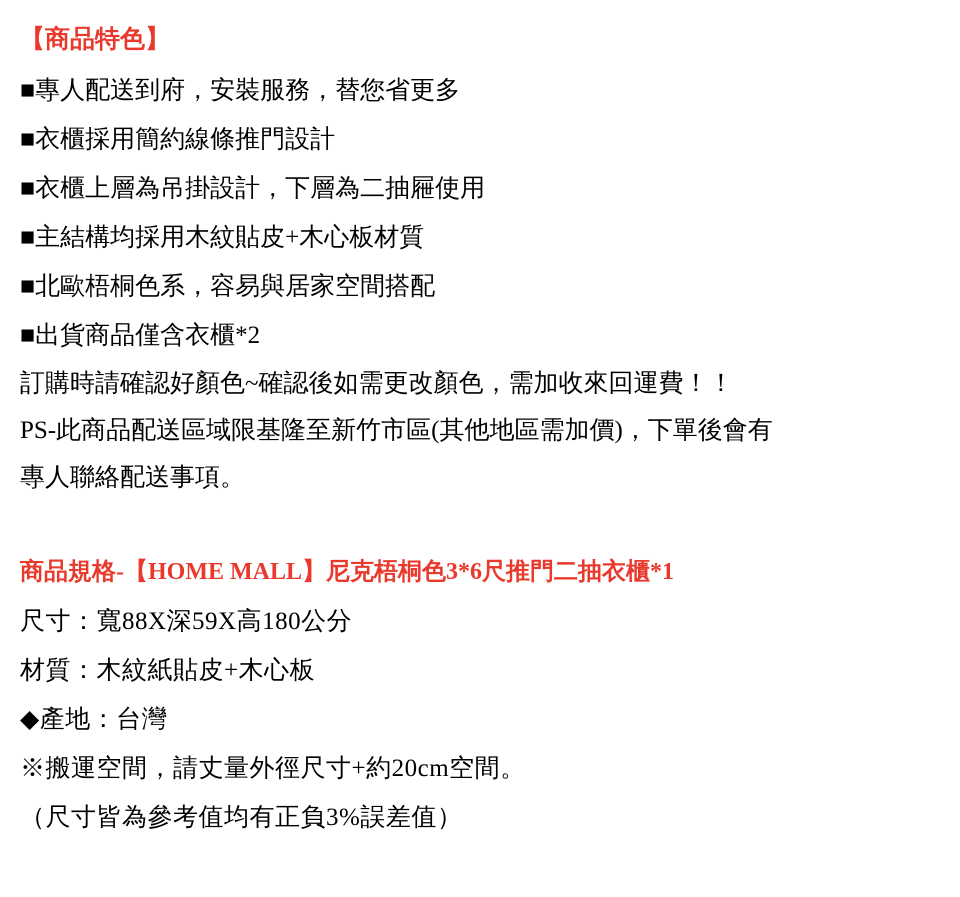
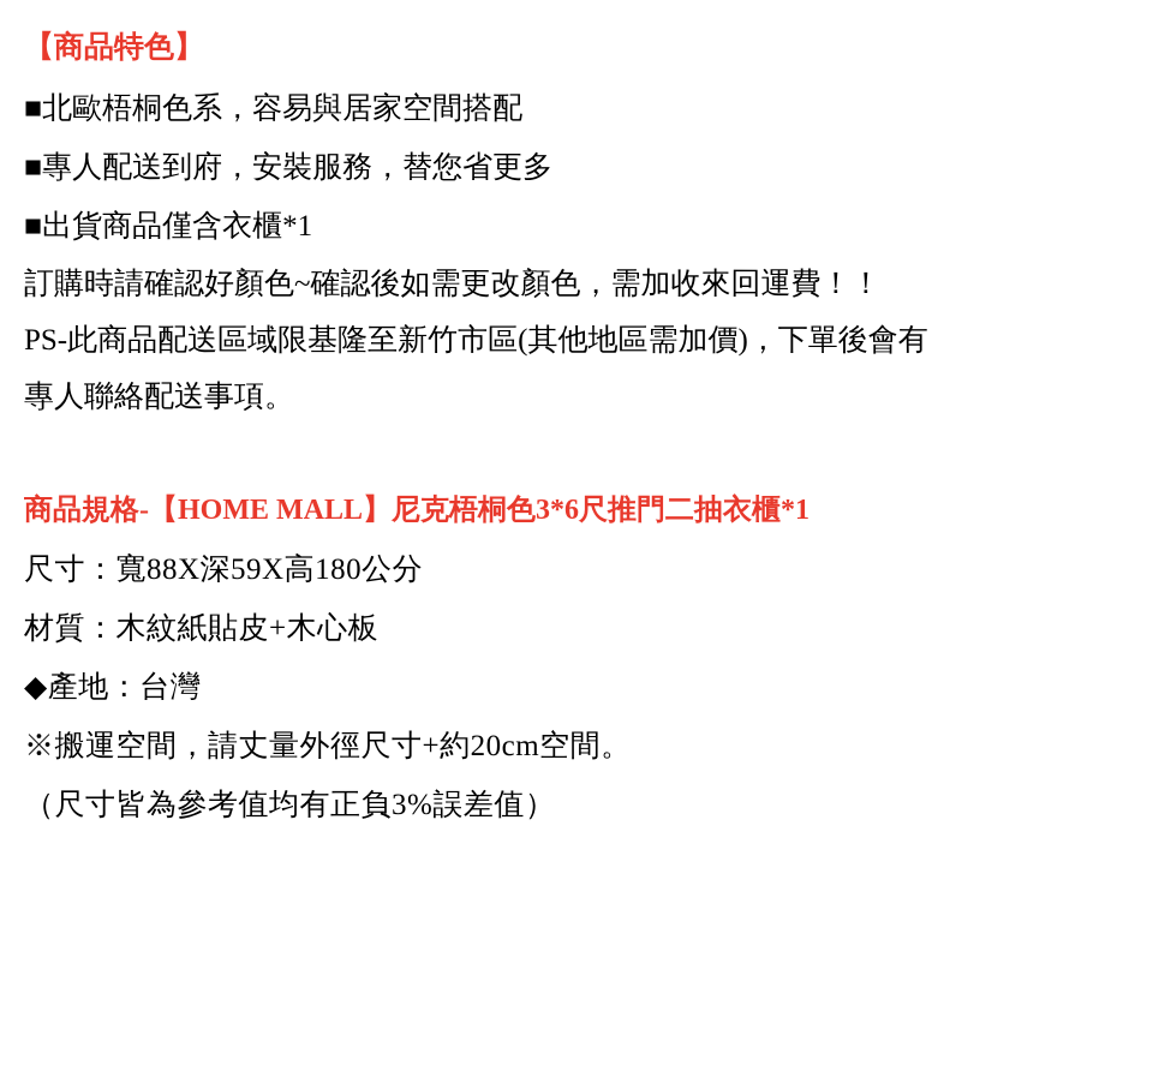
  【商品特色】
- ■專人配送到府，安裝服務，替您省更多
+ ■北歐梧桐色系，容易與居家空間搭配
- ■衣櫃採用簡約線條推門設計
- ■衣櫃上層為吊掛設計，下層為二抽屜使用
- ■主結構均採用木紋貼皮+木心板材質
- ■北歐梧桐色系，容易與居家空間搭配
+ ■專人配送到府，安裝服務，替您省更多
- ■出貨商品僅含衣櫃*2
+ ■出貨商品僅含衣櫃*1
  訂購時請確認好顏色~確認後如需更改顏色，需加收來回運費！！
  PS-此商品配送區域限基隆至新竹市區(其他地區需加價)，下單後會有
  專人聯絡配送事項。
  商品規格-【HOME MALL】尼克梧桐色3*6尺推門二抽衣櫃*1
  尺寸：寬88X深59X高180公分
  材質：木紋紙貼皮+木心板
  ◆產地：台灣
  ※搬運空間，請丈量外徑尺寸+約20cm空間。
  （尺寸皆為參考值均有正負3%誤差值）
